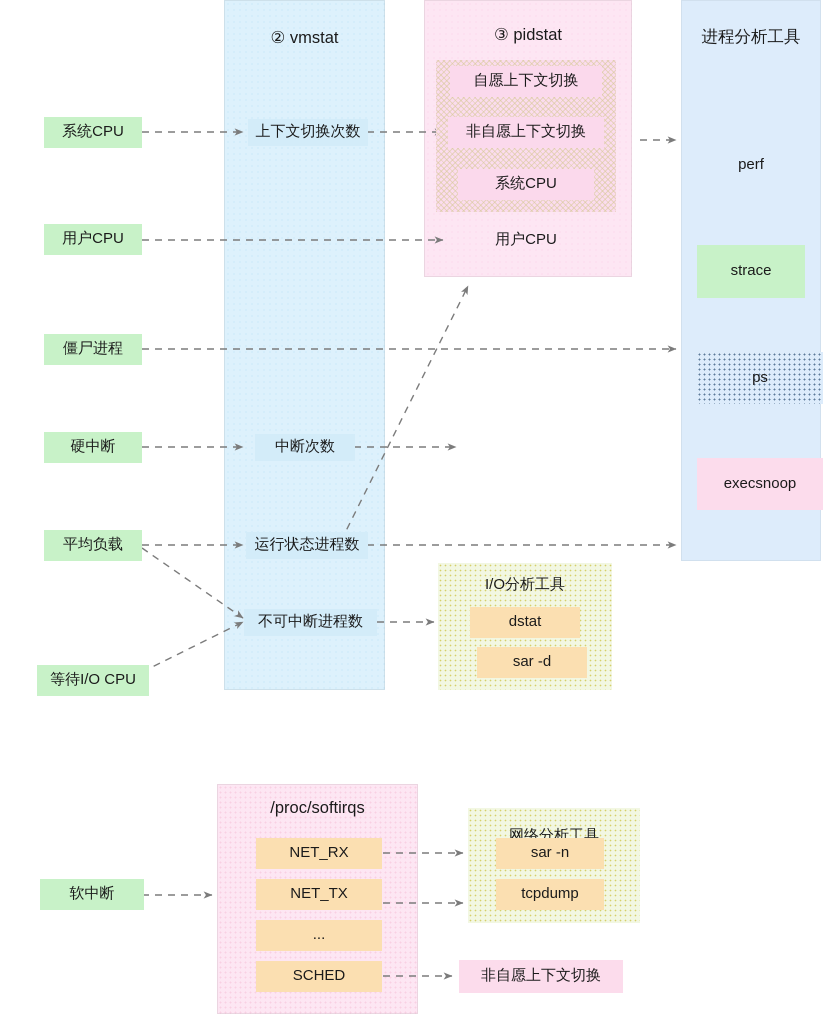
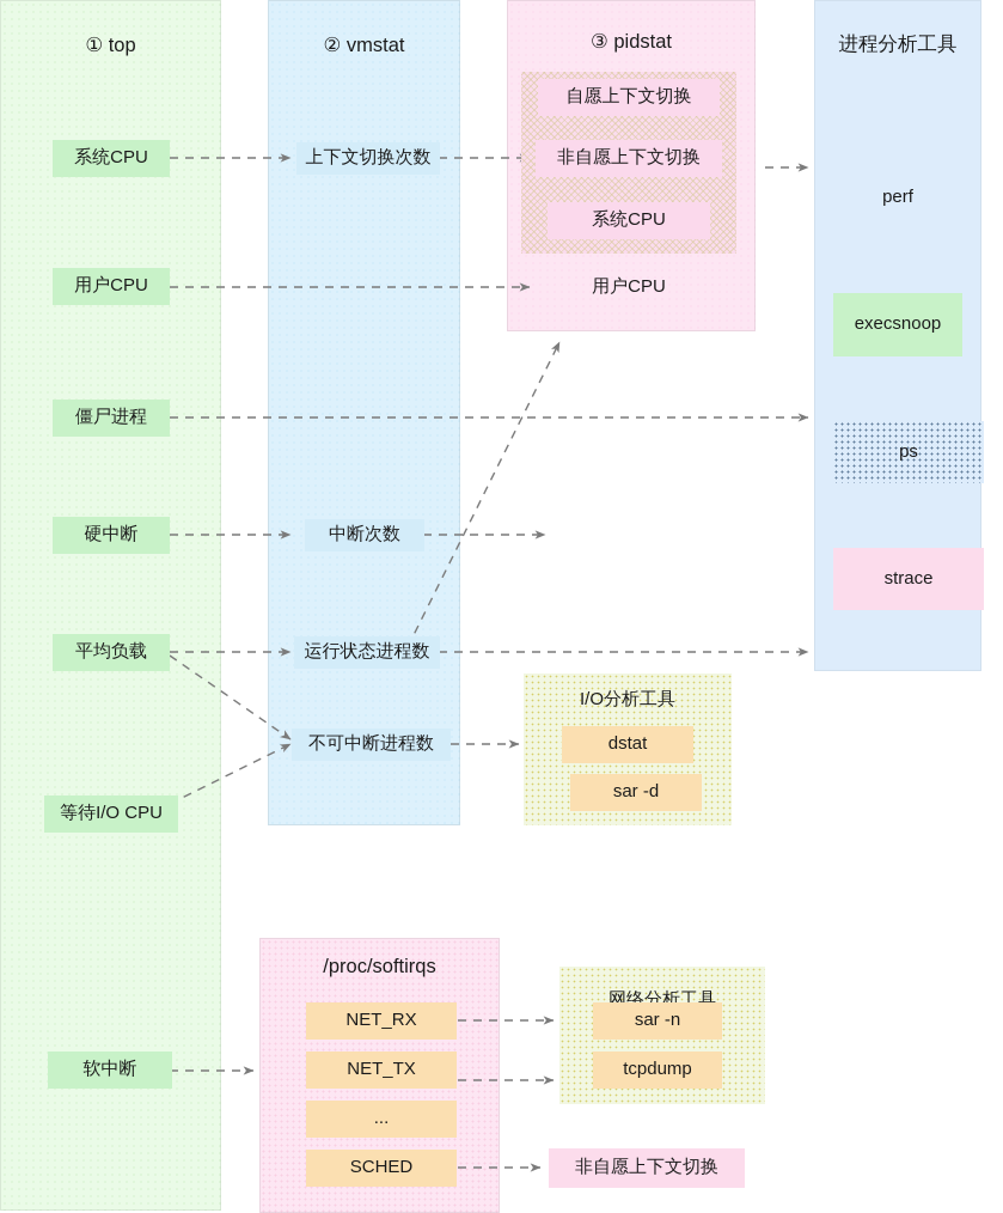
+ ① top
  ② vmstat
  ③ pidstat
  进程分析工具
  /proc/softirqs
  系统CPU
  用户CPU
  僵尸进程
  硬中断
  平均负载
  等待I/O CPU
  软中断
  上下文切换次数
  中断次数
  运行状态进程数
  不可中断进程数
  自愿上下文切换
  非自愿上下文切换
  系统CPU
  用户CPU
  perf
- strace
+ execsnoop
  ps
- execsnoop
+ strace
  I/O分析工具
  dstat
  sar -d
  NET_RX
  NET_TX
  ...
  SCHED
  网络分析工具
  sar -n
  tcpdump
  非自愿上下文切换
